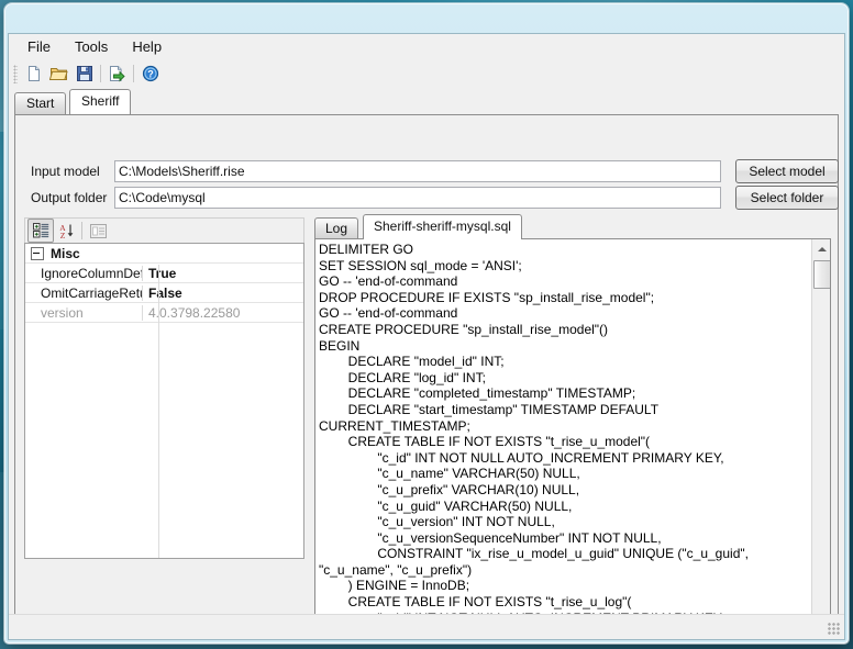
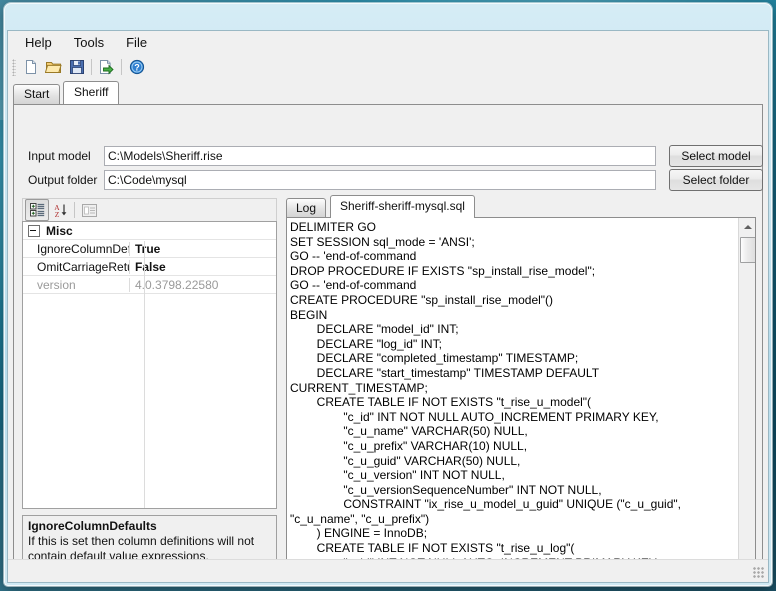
- File
+ Help
  Tools
- Help
+ File
  ?
  Start
  Sheriff
  Input model
  C:\Models\Sheriff.rise
  Select model
  Output folder
  C:\Code\mysql
  Select folder
  A
  Z
  Misc
  IgnoreColumnDef
  Tue
  OmitCarriageRet
  False
  version
  40.3798.22580
+ IgnoreColumnDefaults
+ If this is set then column definitions will not contain default value expressions.
  Log
  Sheriff-sheriff-mysql.sql
  DELIMITER GO
  SET SESSION sql_mode = 'ANSI';
  GO -- 'end-of-command
  DROP PROCEDURE IF EXISTS "sp_install_rise_model";
  GO -- 'end-of-command
  CREATE PROCEDURE "sp_install_rise_model"()
  BEGIN
  DECLARE "model_id" INT;
  DECLARE "log_id" INT;
  DECLARE "completed_timestamp" TIMESTAMP;
  DECLARE "start_timestamp" TIMESTAMP DEFAULT CURRENT_TIMESTAMP;
  CREATE TABLE IF NOT EXISTS "t_rise_u_model"(
  "c_id" INT NOT NULL AUTO_INCREMENT PRIMARY KEY,
  "c_u_name" VARCHAR(50) NULL,
  "c_u_prefix" VARCHAR(10) NULL,
  "c_u_guid" VARCHAR(50) NULL,
  "c_u_version" INT NOT NULL,
  "c_u_versionSequenceNumber" INT NOT NULL,
  CONSTRAINT "ix_rise_u_model_u_guid" UNIQUE ("c_u_guid", "c_u_name", "c_u_prefix")
  ) ENGINE = InnoDB;
  CREATE TABLE IF NOT EXISTS "t_rise_u_log"(
